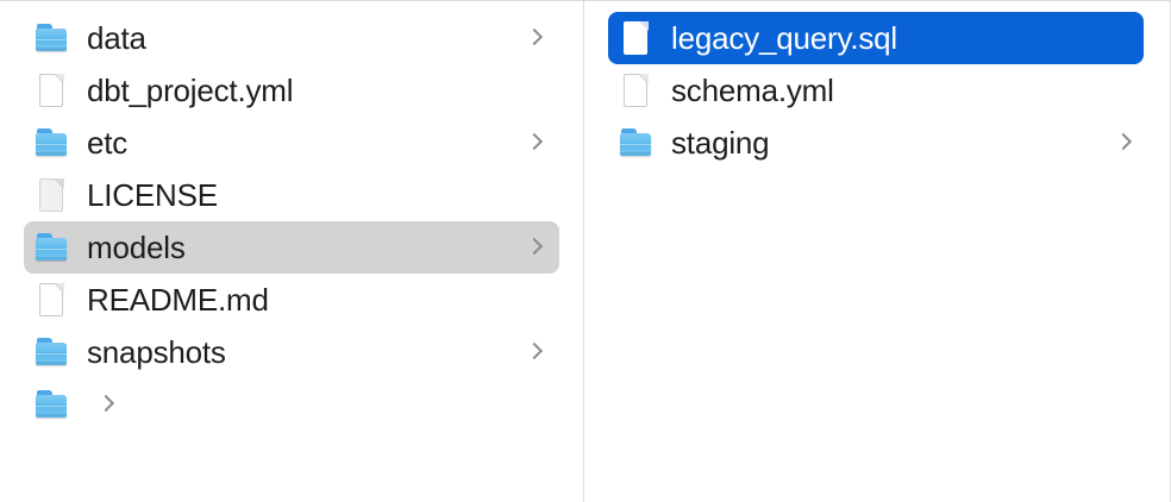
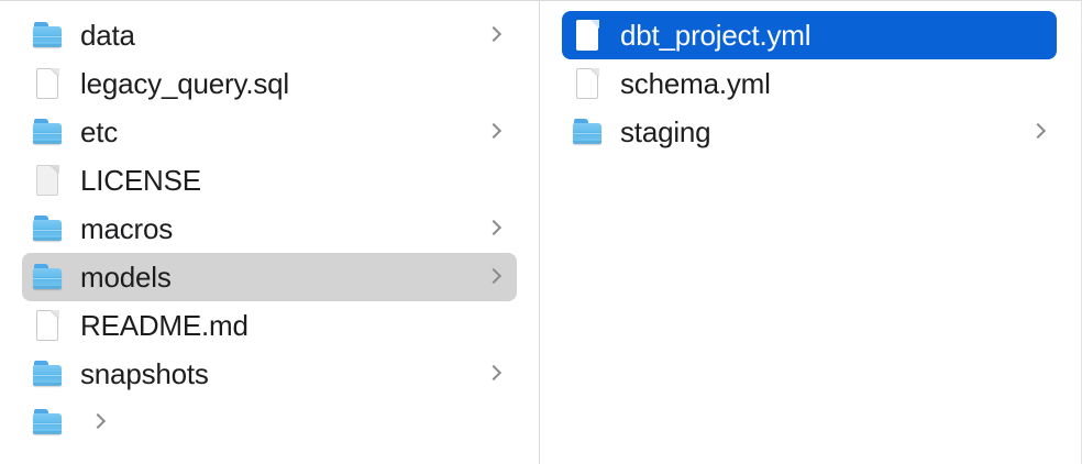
  data
- dbt_project.yml
+ legacy_query.sql
  etc
  LICENSE
+ macros
  models
  README.md
  snapshots
- legacy_query.sql
+ dbt_project.yml
  schema.yml
  staging
